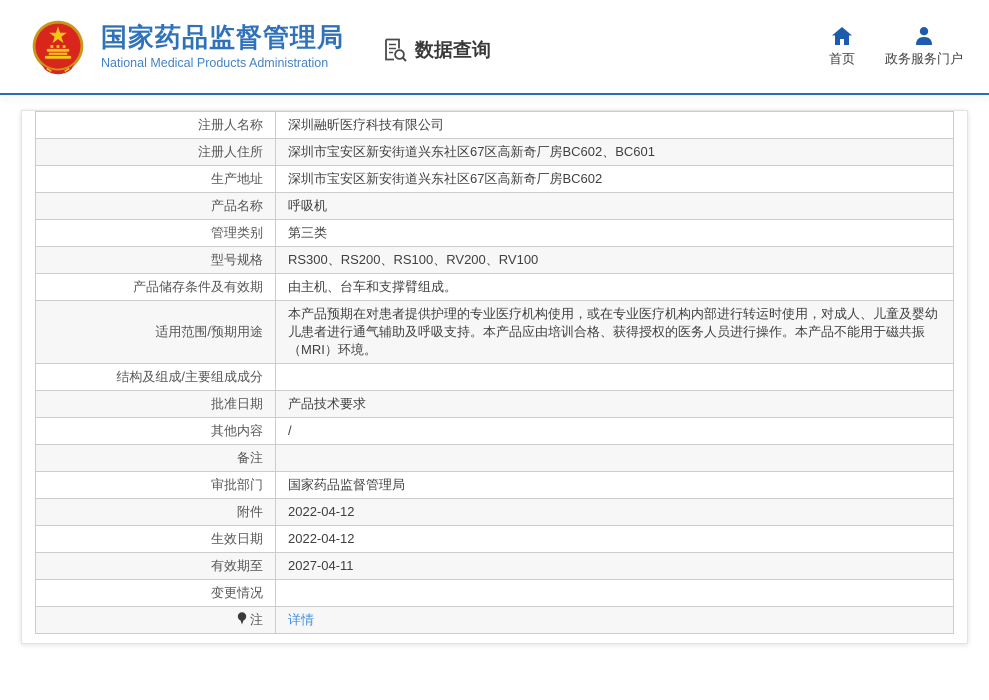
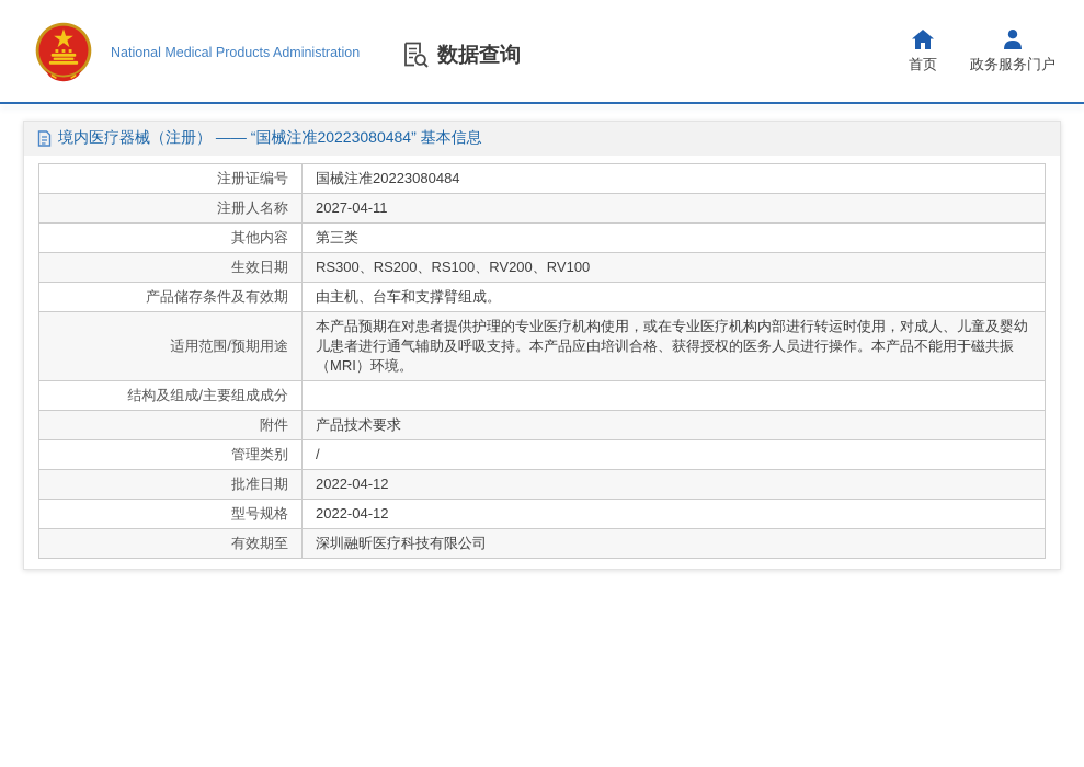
- 国家药品监督管理局
  National Medical Products Administration
  数据查询
  首页
  政务服务门户
+ 境内医疗器械（注册） —— “国械注准20223080484” 基本信息
+ 注册证编号	国械注准20223080484
- 注册人名称	深圳融昕医疗科技有限公司
+ 注册人名称	2027-04-11
- 注册人住所	深圳市宝安区新安街道兴东社区67区高新奇厂房BC602、BC601
- 生产地址	深圳市宝安区新安街道兴东社区67区高新奇厂房BC602
- 产品名称	呼吸机
- 管理类别	第三类
+ 其他内容	第三类
- 型号规格	RS300、RS200、RS100、RV200、RV100
+ 生效日期	RS300、RS200、RS100、RV200、RV100
  产品储存条件及有效期	由主机、台车和支撑臂组成。
  适用范围/预期用途	本产品预期在对患者提供护理的专业医疗机构使用，或在专业医疗机构内部进行转运时使用，对成人、儿童及婴幼儿患者进行通气辅助及呼吸支持。本产品应由培训合格、获得授权的医务人员进行操作。本产品不能用于磁共振（MRI）环境。
  结构及组成/主要组成成分
- 批准日期	产品技术要求
+ 附件	产品技术要求
- 其他内容	/
+ 管理类别	/
- 备注
- 审批部门	国家药品监督管理局
- 附件	2022-04-12
+ 批准日期	2022-04-12
- 生效日期	2022-04-12
+ 型号规格	2022-04-12
- 有效期至	2027-04-11
+ 有效期至	深圳融昕医疗科技有限公司
- 变更情况
- 注	详情
